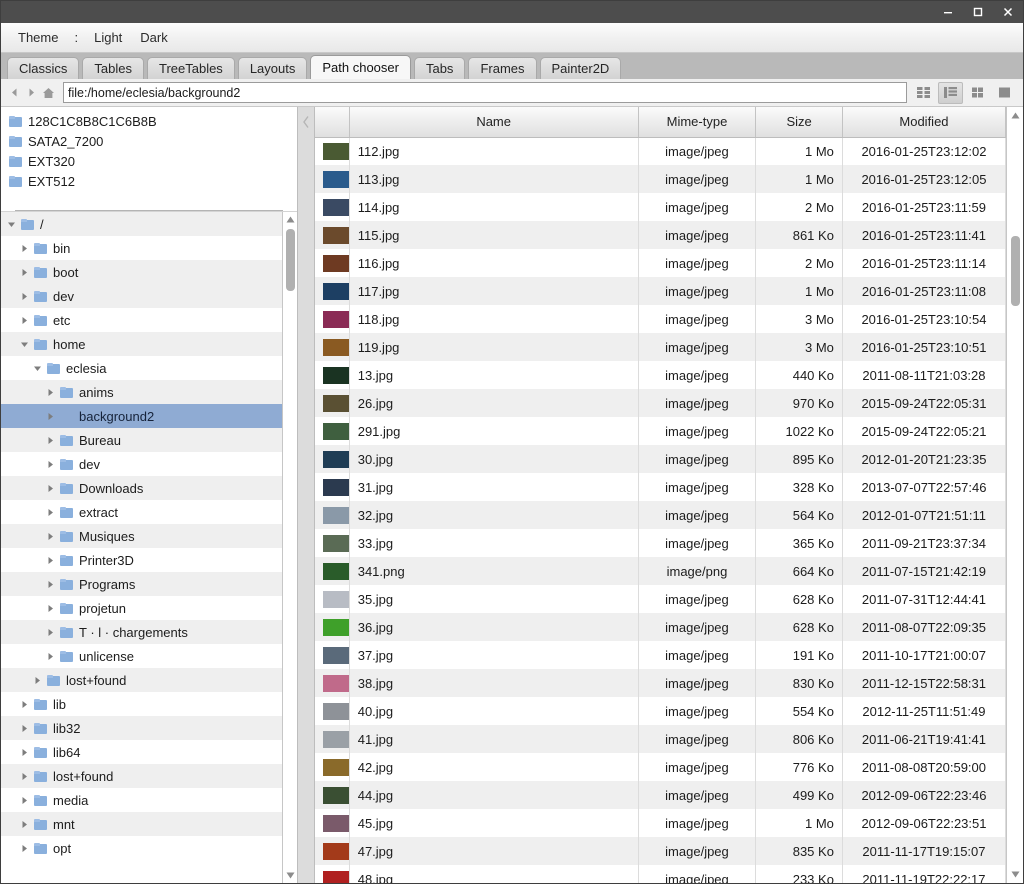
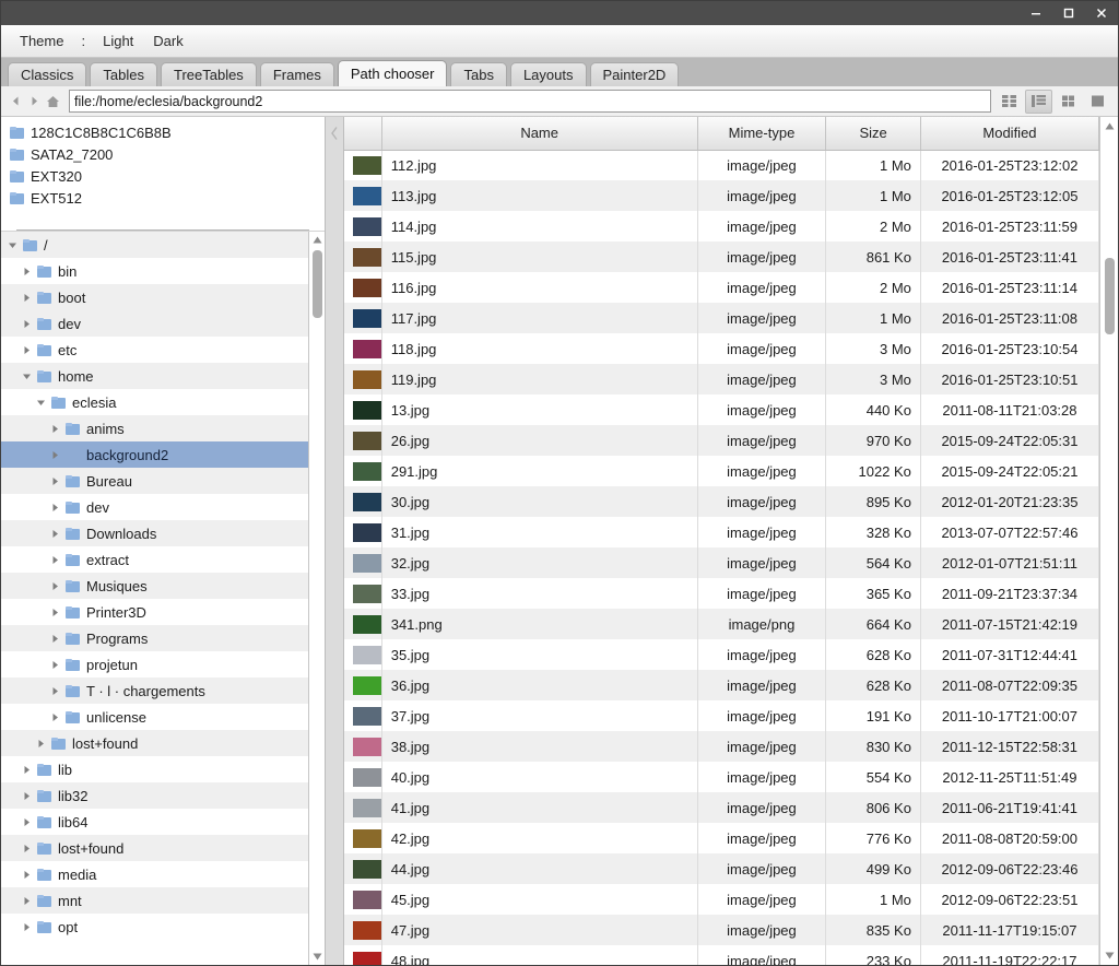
  Theme
  :
  Light
  Dark
  Classics
  Tables
  TreeTables
- Layouts
+ Frames
  Path chooser
  Tabs
- Frames
+ Layouts
  Painter2D
  file:/home/eclesia/background2
  128C1C8B8C1C6B8B
  SATA2_7200
  EXT320
  EXT512
  /
  bin
  boot
  dev
  etc
  home
  eclesia
  anims
  background2
  Bureau
  dev
  Downloads
  extract
  Musiques
  Printer3D
  Programs
  projetun
  T · l · chargements
  unlicense
  lost+found
  lib
  lib32
  lib64
  lost+found
  media
  mnt
  opt
  	Name	Mime-type	Size	Modified
  	112.jpg	image/jpeg	1 Mo	2016-01-25T23:12:02
  	113.jpg	image/jpeg	1 Mo	2016-01-25T23:12:05
  	114.jpg	image/jpeg	2 Mo	2016-01-25T23:11:59
  	115.jpg	image/jpeg	861 Ko	2016-01-25T23:11:41
  	116.jpg	image/jpeg	2 Mo	2016-01-25T23:11:14
  	117.jpg	image/jpeg	1 Mo	2016-01-25T23:11:08
  	118.jpg	image/jpeg	3 Mo	2016-01-25T23:10:54
  	119.jpg	image/jpeg	3 Mo	2016-01-25T23:10:51
  	13.jpg	image/jpeg	440 Ko	2011-08-11T21:03:28
  	26.jpg	image/jpeg	970 Ko	2015-09-24T22:05:31
  	291.jpg	image/jpeg	1022 Ko	2015-09-24T22:05:21
  	30.jpg	image/jpeg	895 Ko	2012-01-20T21:23:35
  	31.jpg	image/jpeg	328 Ko	2013-07-07T22:57:46
  	32.jpg	image/jpeg	564 Ko	2012-01-07T21:51:11
  	33.jpg	image/jpeg	365 Ko	2011-09-21T23:37:34
  	341.png	image/png	664 Ko	2011-07-15T21:42:19
  	35.jpg	image/jpeg	628 Ko	2011-07-31T12:44:41
  	36.jpg	image/jpeg	628 Ko	2011-08-07T22:09:35
  	37.jpg	image/jpeg	191 Ko	2011-10-17T21:00:07
  	38.jpg	image/jpeg	830 Ko	2011-12-15T22:58:31
  	40.jpg	image/jpeg	554 Ko	2012-11-25T11:51:49
  	41.jpg	image/jpeg	806 Ko	2011-06-21T19:41:41
  	42.jpg	image/jpeg	776 Ko	2011-08-08T20:59:00
  	44.jpg	image/jpeg	499 Ko	2012-09-06T22:23:46
  	45.jpg	image/jpeg	1 Mo	2012-09-06T22:23:51
  	47.jpg	image/jpeg	835 Ko	2011-11-17T19:15:07
  	48.jpg	image/jpeg	233 Ko	2011-11-19T22:22:17
